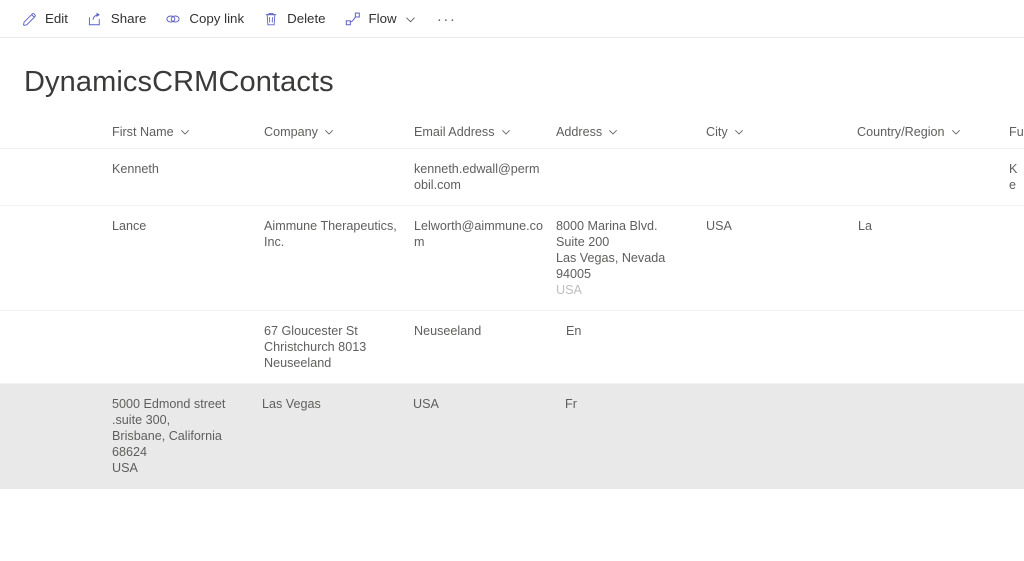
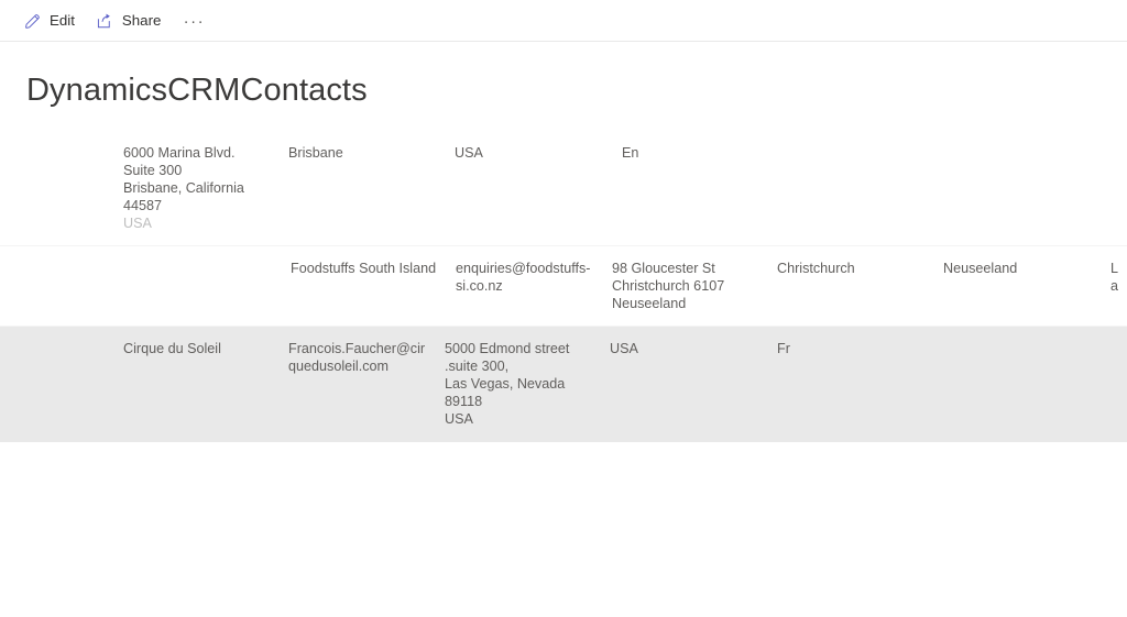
  Edit
  Share
- Copy link
- Delete
- Flow
  ···
  DynamicsCRMContacts
- First Name
- Company
- Email Address
- Address
- City
- Country/Region
- Fu
- Kenneth
- kenneth.edwall@permobil.com
- Ke
- Lance
- Aimmune Therapeutics, Inc.
- Lelworth@aimmune.com
- 8000 Marina Blvd.
+ 6000 Marina Blvd.
- Suite 200
+ Suite 300
- Las Vegas, Nevada
+ Brisbane, California
- 94005
+ 44587
  USA
+ Brisbane
  USA
- La
+ En
+ Foodstuffs South Island
+ enquiries@foodstuffs-si.co.nz
- 67 Gloucester St
+ 98 Gloucester St
- Christchurch 8013
+ Christchurch 6107
  Neuseeland
+ Christchurch
  Neuseeland
- En
+ La
+ Cirque du Soleil
+ Francois.Faucher@cirquedusoleil.com
  5000 Edmond street
  .suite 300,
- Brisbane, California
+ Las Vegas, Nevada
- 68624
+ 89118
  USA
- Las Vegas
  USA
  Fr
